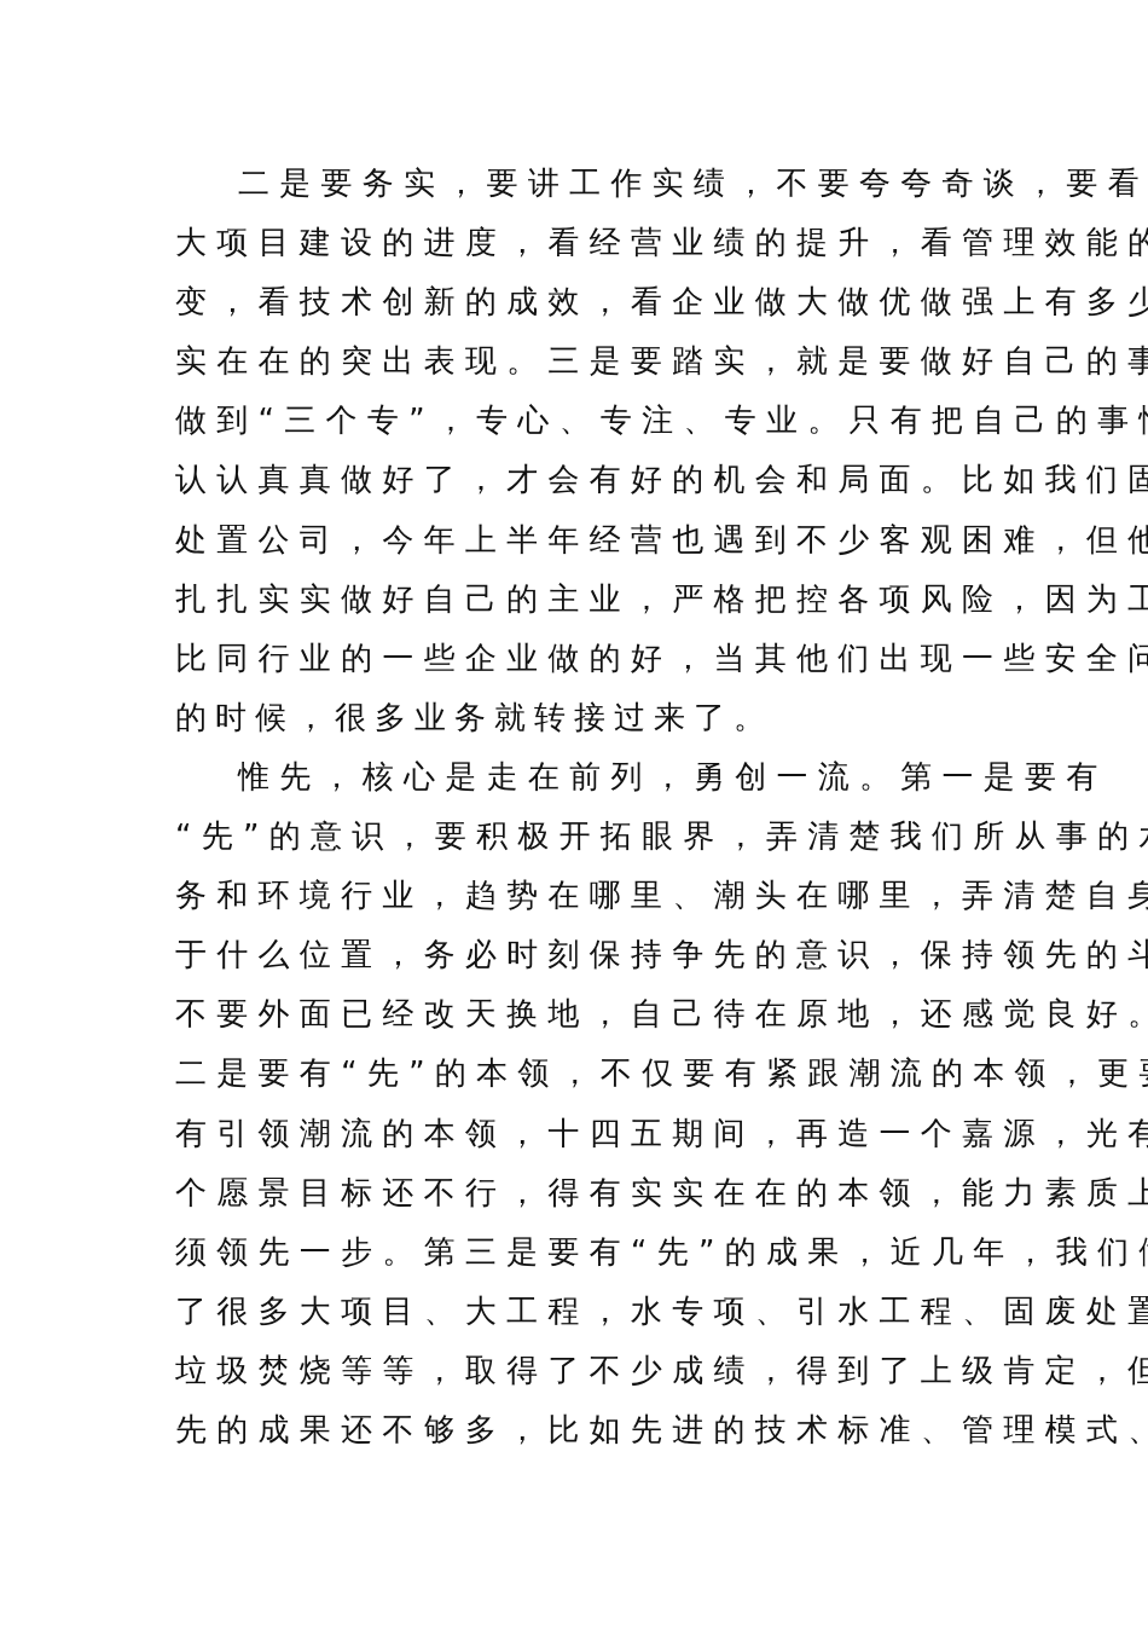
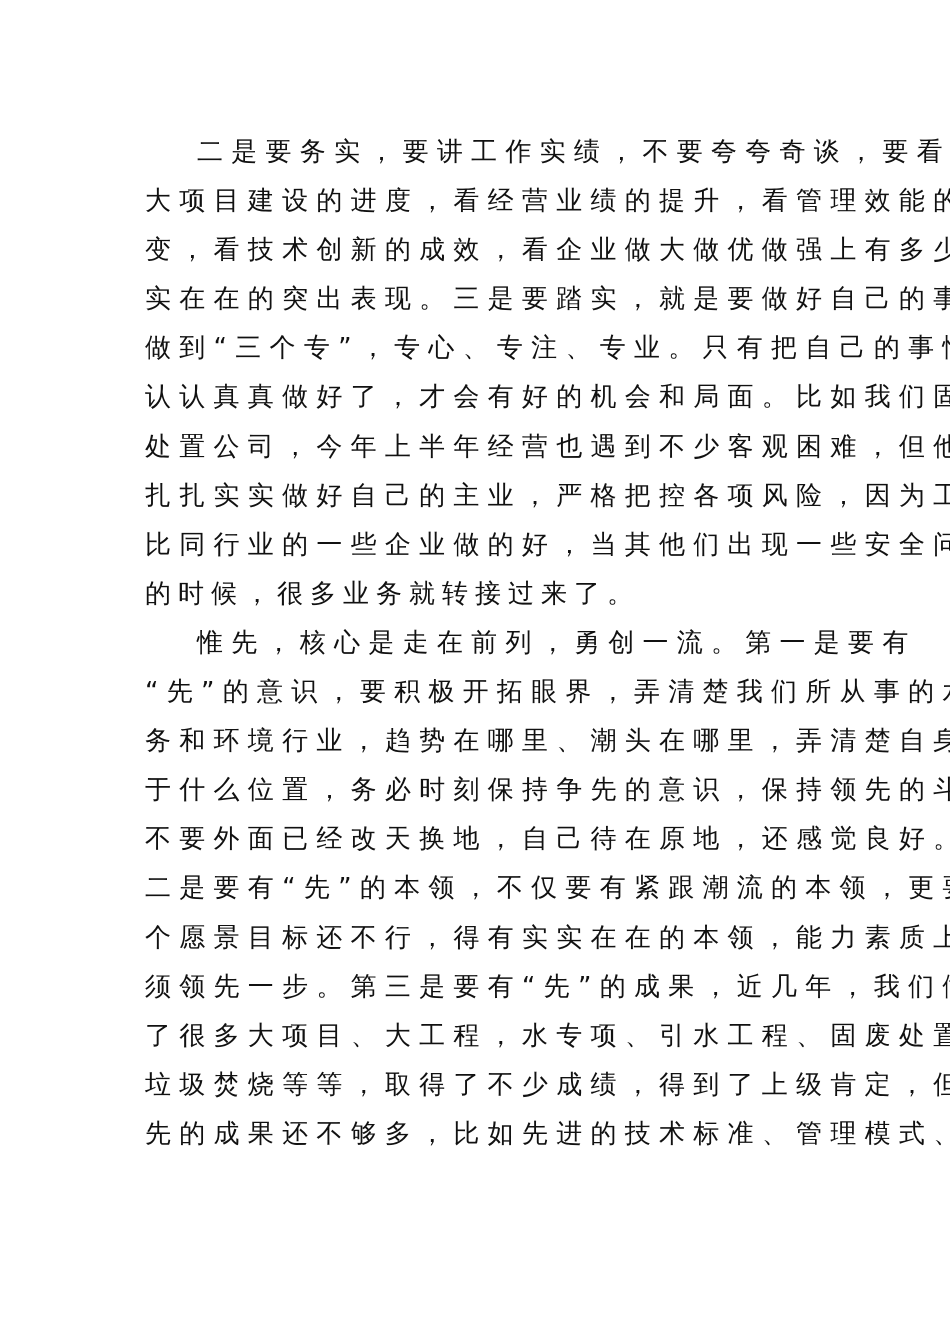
  二 是 要 务 实 ， 要 讲 工 作 实 绩 ， 不 要 夸 夸 奇 谈 ， 要 看
  大 项 目 建 设 的 进 度 ， 看 经 营 业 绩 的 提 升 ， 看 管 理 效 能 的
  变 ， 看 技 术 创 新 的 成 效 ， 看 企 业 做 大 做 优 做 强 上 有 多 少
  实 在 在 的 突 出 表 现 。 三 是 要 踏 实 ， 就 是 要 做 好 自 己 的 事
  做 到 “ 三 个 专 ” ， 专 心 、 专 注 、 专 业 。 只 有 把 自 己 的 事
  认 认 真 真 做 好 了 ， 才 会 有 好 的 机 会 和 局 面 。 比 如 我 们 固
  处 置 公 司 ， 今 年 上 半 年 经 营 也 遇 到 不 少 客 观 困 难 ， 但 他
  扎 扎 实 实 做 好 自 己 的 主 业 ， 严 格 把 控 各 项 风 险 ， 因 为 工
  比 同 行 业 的 一 些 企 业 做 的 好 ， 当 其 他 们 出 现 一 些 安 全 问
  的时候，很多业务就转接过来了。
  惟 先 ， 核 心 是 走 在 前 列 ， 勇 创 一 流 。 第 一 是 要 有
  “ 先 ” 的 意 识 ， 要 积 极 开 拓 眼 界 ， 弄 清 楚 我 们 所 从 事 的
  务 和 环 境 行 业 ， 趋 势 在 哪 里 、 潮 头 在 哪 里 ， 弄 清 楚 自 身
  于 什 么 位 置 ， 务 必 时 刻 保 持 争 先 的 意 识 ， 保 持 领 先 的 斗
  不 要 外 面 已 经 改 天 换 地 ， 自 己 待 在 原 地 ， 还 感 觉 良 好 。
  二 是 要 有 “ 先 ” 的 本 领 ， 不 仅 要 有 紧 跟 潮 流 的 本 领 ， 更
- 有 引 领 潮 流 的 本 领 ， 十 四 五 期 间 ， 再 造 一 个 嘉 源 ， 光 有
  个 愿 景 目 标 还 不 行 ， 得 有 实 实 在 在 的 本 领 ， 能 力 素 质 上
  须 领 先 一 步 。 第 三 是 要 有 “ 先 ” 的 成 果 ， 近 几 年 ， 我 们
  了 很 多 大 项 目 、 大 工 程 ， 水 专 项 、 引 水 工 程 、 固 废 处 置
  垃 圾 焚 烧 等 等 ， 取 得 了 不 少 成 绩 ， 得 到 了 上 级 肯 定 ， 但
  先 的 成 果 还 不 够 多 ， 比 如 先 进 的 技 术 标 准 、 管 理 模 式 、
